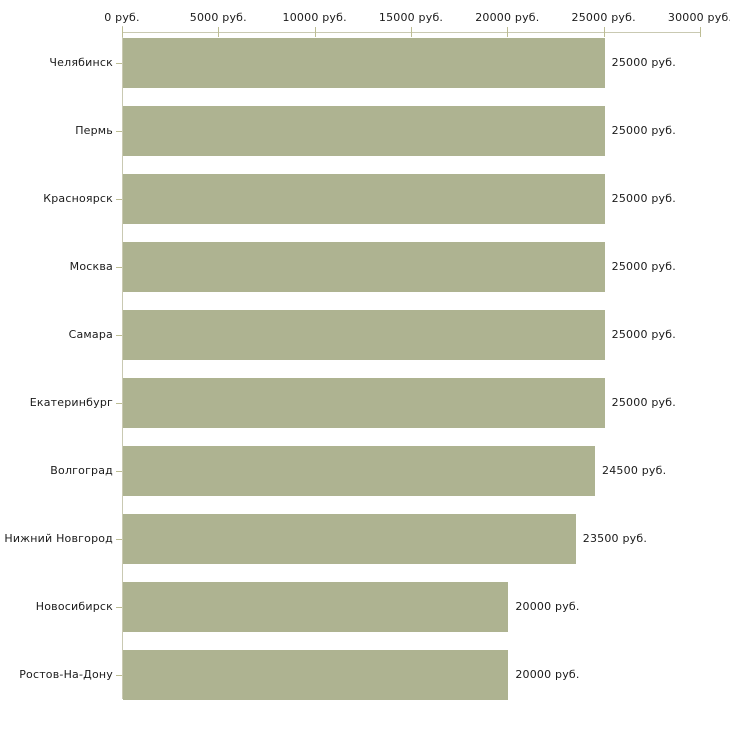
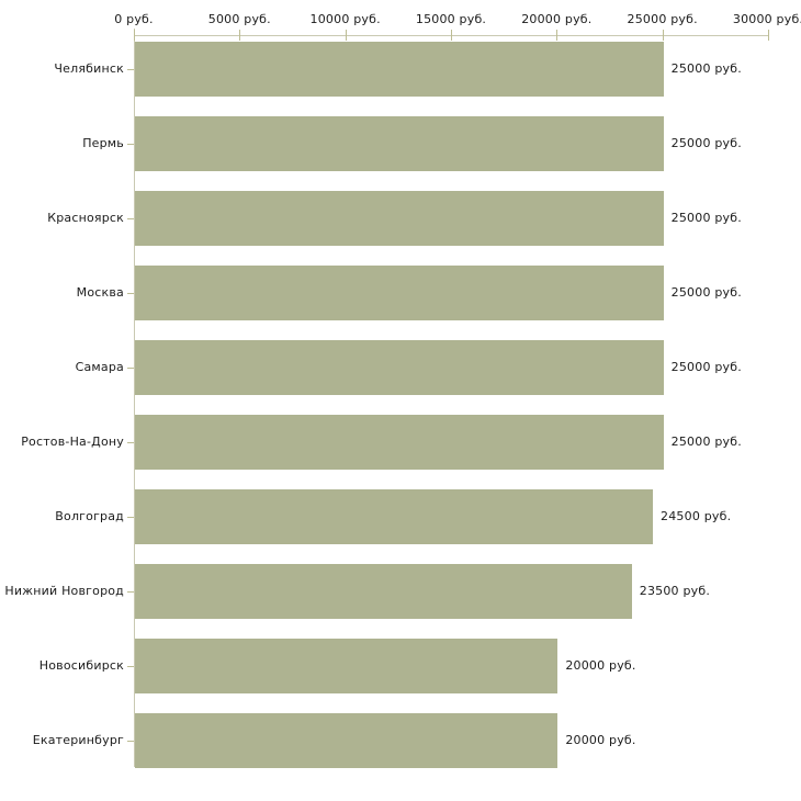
  0 руб.
  5000 руб.
  10000 руб.
  15000 руб.
  20000 руб.
  25000 руб.
  30000 руб
  Челябинск
  Пермь
  Красноярск
  Москва
  Самара
- Екатеринбург
+ Ростов-На-Дону
  Волгоград
  Нижний Новгород
  Новосибирск
- Ростов-На-Дону
+ Екатеринбург
  25000 руб.
  25000 руб.
  25000 руб.
  25000 руб.
  25000 руб.
  25000 руб.
  24500 руб.
  23500 руб.
  20000 руб.
  20000 руб.
